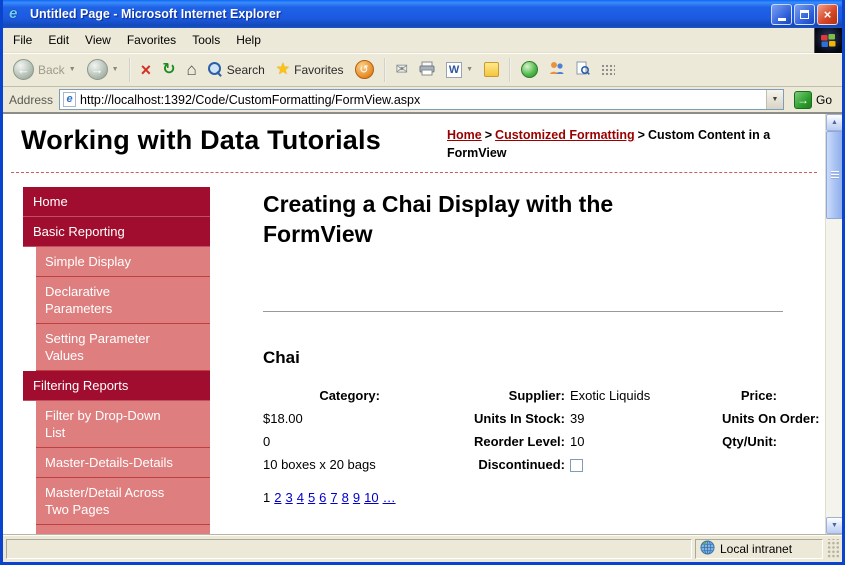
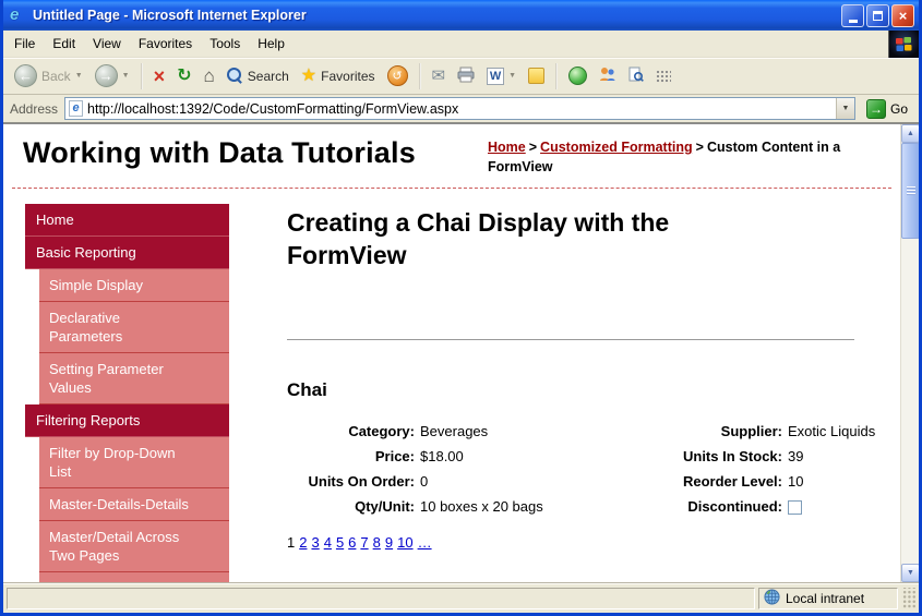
  e
  Untitled Page - Microsoft Internet Explorer
  ×
  File
  Edit
  View
  Favorites
  Tools
  Help
  ←
  Back
  →
  ×
  ↻
  ⌂
  Search
  ★
  Favorites
  ↺
  ✉
  W
  Address
  e
  http://localhost:1392/Code/CustomFormatting/FormView.aspx
  →
  Go
  Working with Data Tutorials
  Home > Customized Formatting > Custom Content in a FormView
  Home
  Basic Reporting
  Simple Display
  Declarative Parameters
  Setting Parameter Values
  Filtering Reports
  Filter by Drop-Down List
  Master-Details-Details
  Master/Detail Across Two Pages
  Creating a Chai Display with the FormView
  Chai
  Category:
+ Beverages
  Supplier:
  Exotic Liquids
  Price:
  $18.00
  Units In Stock:
  39
  Units On Order:
  0
  Reorder Level:
  10
  Qty/Unit:
  10 boxes x 20 bags
  Discontinued:
  1 2 3 4 5 6 7 8 9 10 …
  Local intranet
